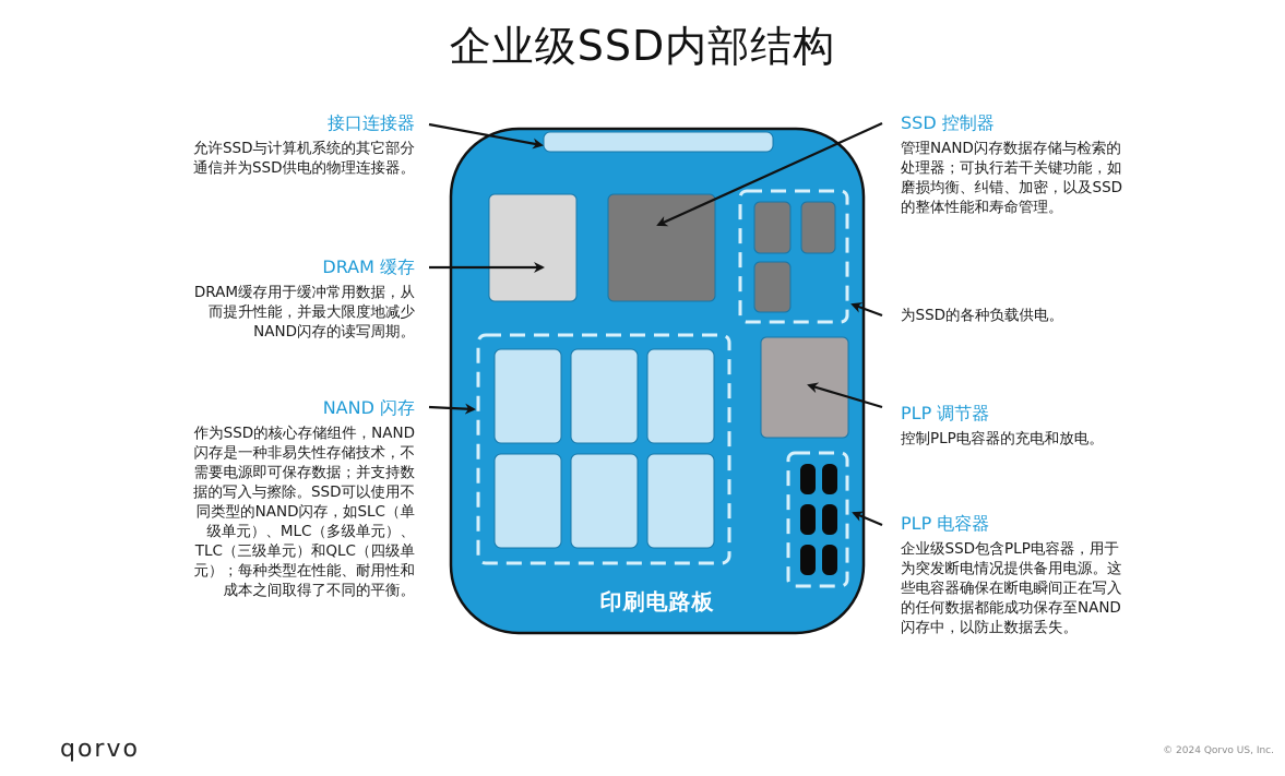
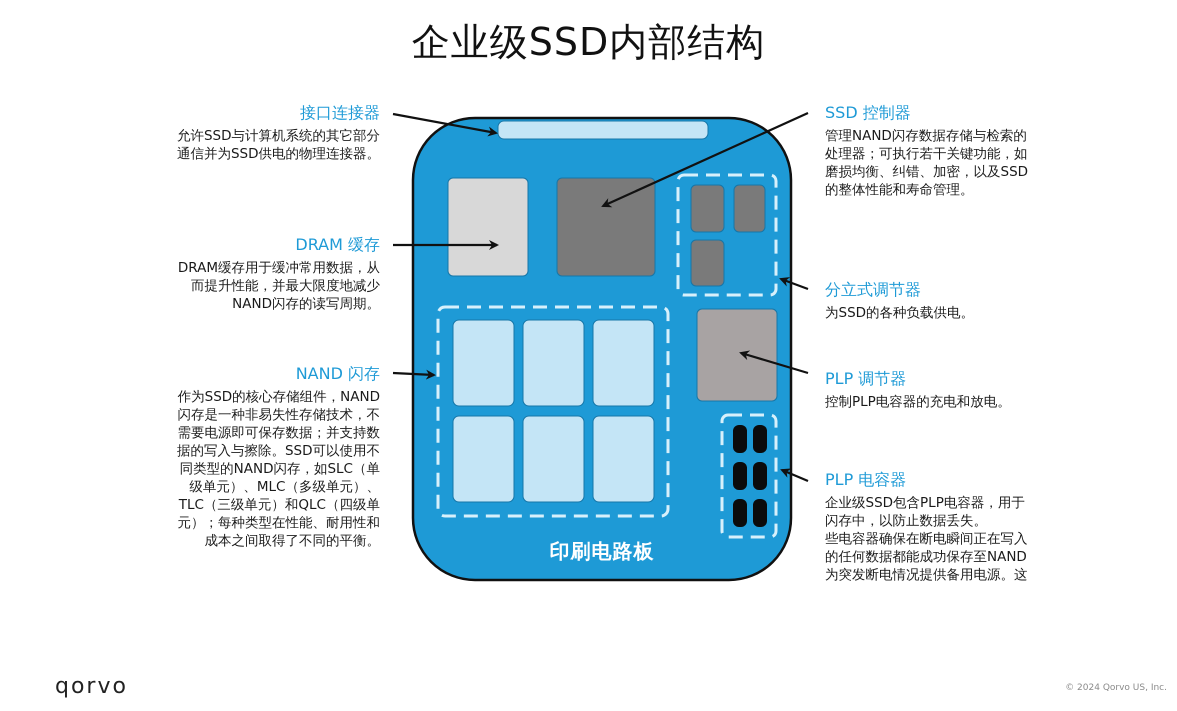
  企业级SSD内部结构
  印刷电路板
  接口连接器
  允许SSD与计算机系统的其它部分
  通信并为SSD供电的物理连接器。
  DRAM 缓存
  DRAM缓存用于缓冲常用数据，从
  而提升性能，并最大限度地减少
  NAND闪存的读写周期。
  NAND 闪存
  作为SSD的核心存储组件，NAND
  闪存是一种非易失性存储技术，不
  需要电源即可保存数据；并支持数
  据的写入与擦除。SSD可以使用不
  同类型的NAND闪存，如SLC（单
  级单元）、MLC（多级单元）、
  TLC（三级单元）和QLC（四级单
  元）；每种类型在性能、耐用性和
  成本之间取得了不同的平衡。
  SSD 控制器
  管理NAND闪存数据存储与检索的
  处理器；可执行若干关键功能，如
  磨损均衡、纠错、加密，以及SSD
  的整体性能和寿命管理。
+ 分立式调节器
  为SSD的各种负载供电。
  PLP 调节器
  控制PLP电容器的充电和放电。
  PLP 电容器
  企业级SSD包含PLP电容器，用于
- 为突发断电情况提供备用电源。这
+ 闪存中，以防止数据丢失。
  些电容器确保在断电瞬间正在写入
  的任何数据都能成功保存至NAND
- 闪存中，以防止数据丢失。
+ 为突发断电情况提供备用电源。这
  qorvo
  © 2024 Qorvo US, Inc.
